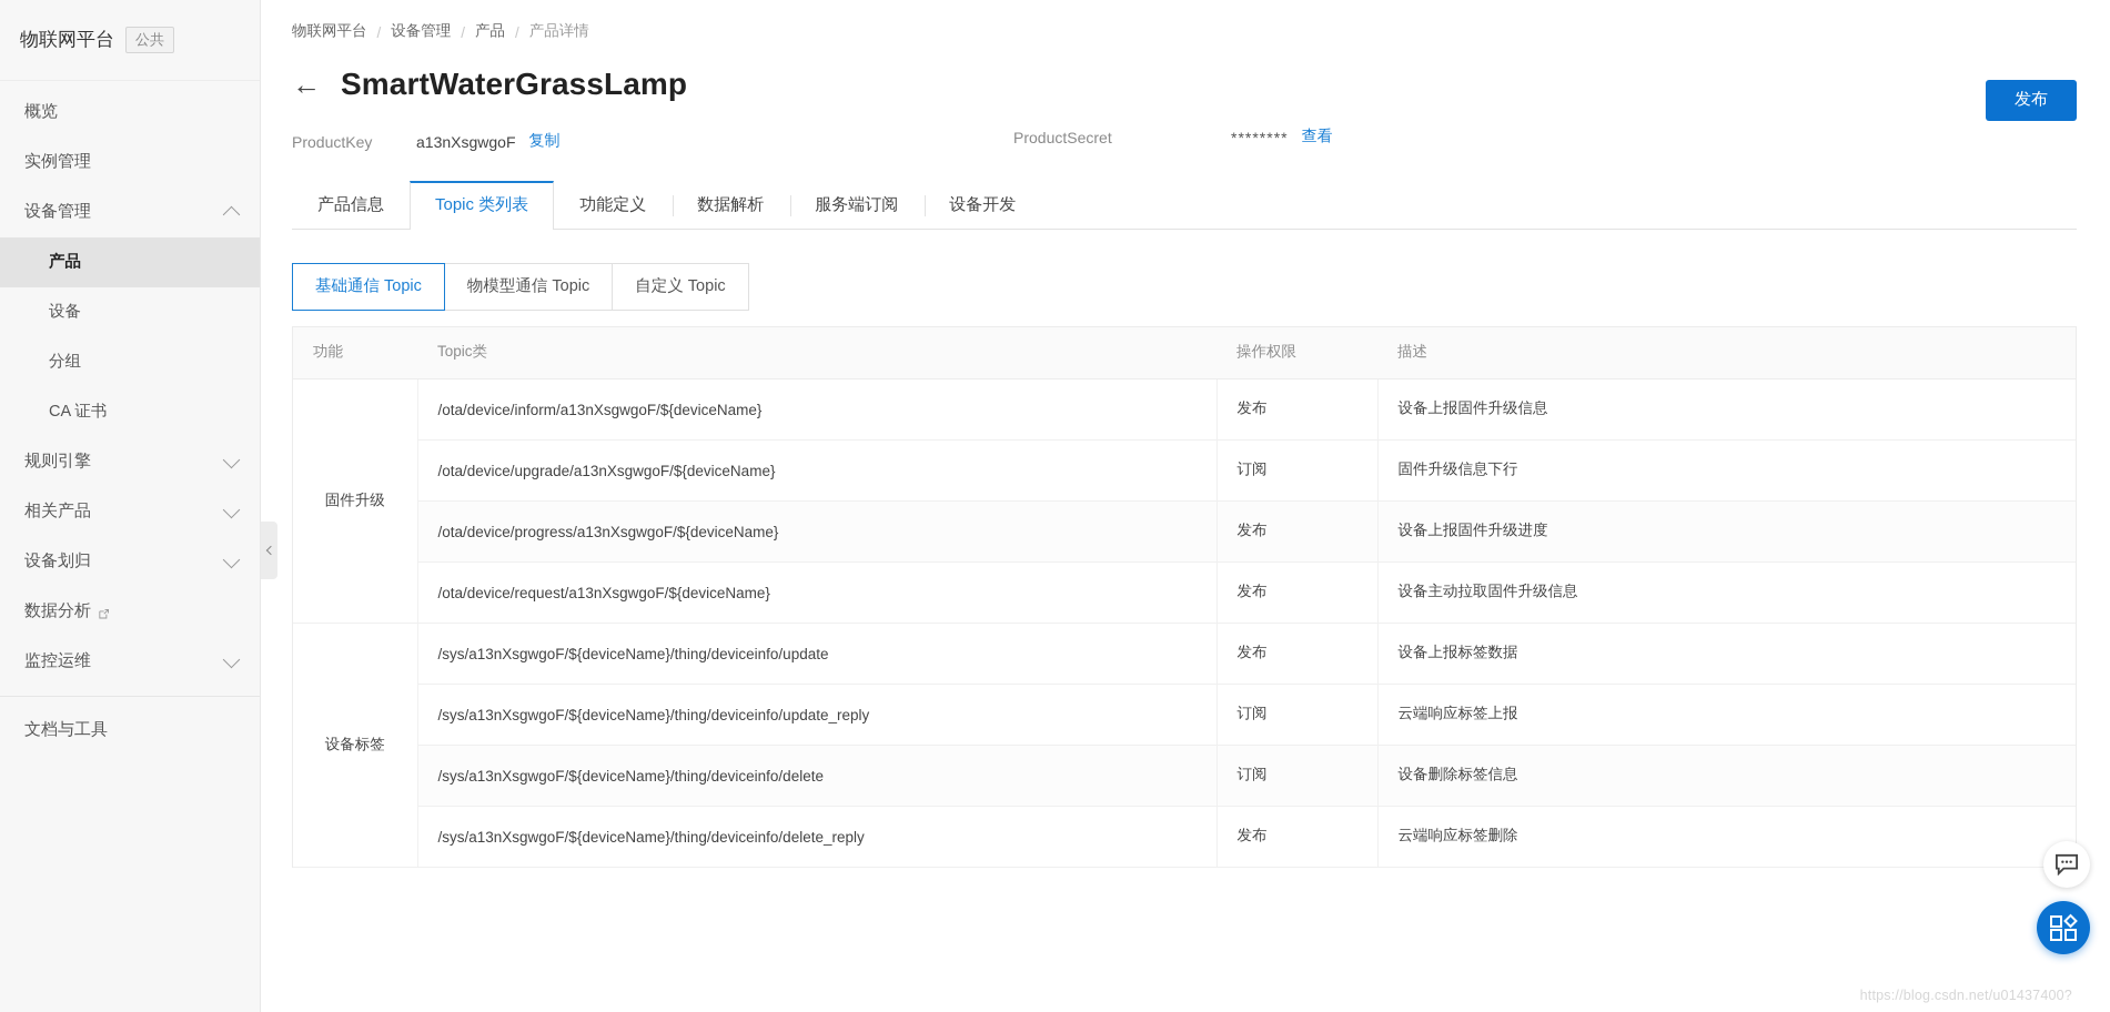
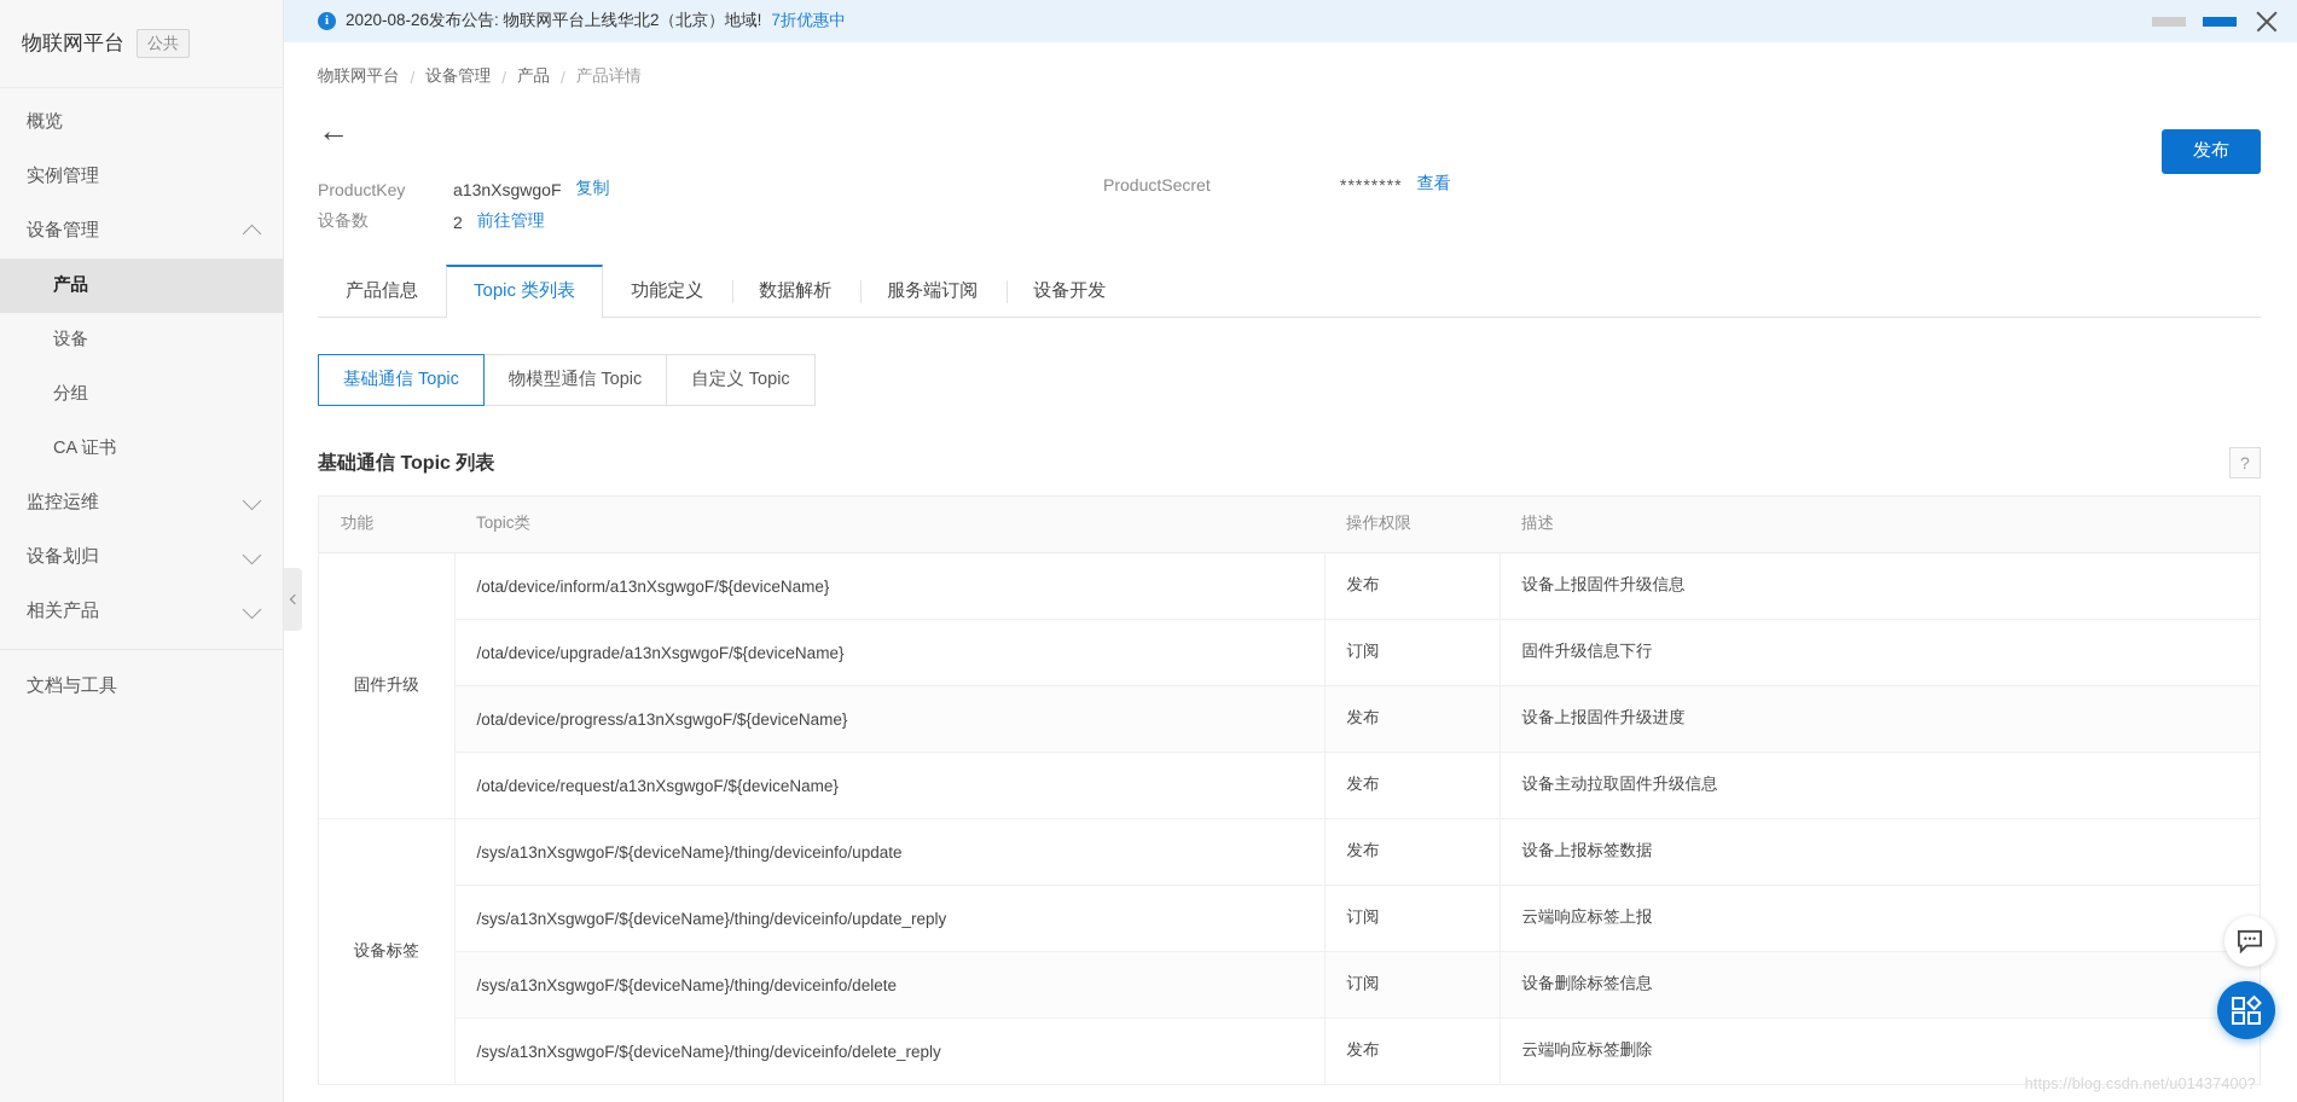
  物联网平台
  公共
  概览
  实例管理
  设备管理
  产品
  设备
  分组
  CA 证书
- 规则引擎
- 相关产品
+ 监控运维
  设备划归
- 数据分析
- 监控运维
+ 相关产品
  文档与工具
+ i
+ 2020-08-26发布公告: 物联网平台上线华北2（北京）地域!
+ 7折优惠中
  物联网平台
  /
  设备管理
  /
  产品
  /
  产品详情
  ←
- SmartWaterGrassLamp
  发布
  ProductKey
  a13nXsgwgoF
  复制
+ 设备数
+ 2
+ 前往管理
  ProductSecret
  ********
  查看
  产品信息
  Topic 类列表
  功能定义
  数据解析
  服务端订阅
  设备开发
  基础通信 Topic
  物模型通信 Topic
  自定义 Topic
+ 基础通信 Topic 列表
+ ?
  功能	Topic类	操作权限	描述
  固件升级	/ota/device/inform/a13nXsgwgoF/${deviceName}	发布	设备上报固件升级信息
  /ota/device/upgrade/a13nXsgwgoF/${deviceName}	订阅	固件升级信息下行
  /ota/device/progress/a13nXsgwgoF/${deviceName}	发布	设备上报固件升级进度
  /ota/device/request/a13nXsgwgoF/${deviceName}	发布	设备主动拉取固件升级信息
  设备标签	/sys/a13nXsgwgoF/${deviceName}/thing/deviceinfo/update	发布	设备上报标签数据
  /sys/a13nXsgwgoF/${deviceName}/thing/deviceinfo/update_reply	订阅	云端响应标签上报
  /sys/a13nXsgwgoF/${deviceName}/thing/deviceinfo/delete	订阅	设备删除标签信息
  /sys/a13nXsgwgoF/${deviceName}/thing/deviceinfo/delete_reply	发布	云端响应标签删除
  https://blog.csdn.net/u01437400?
